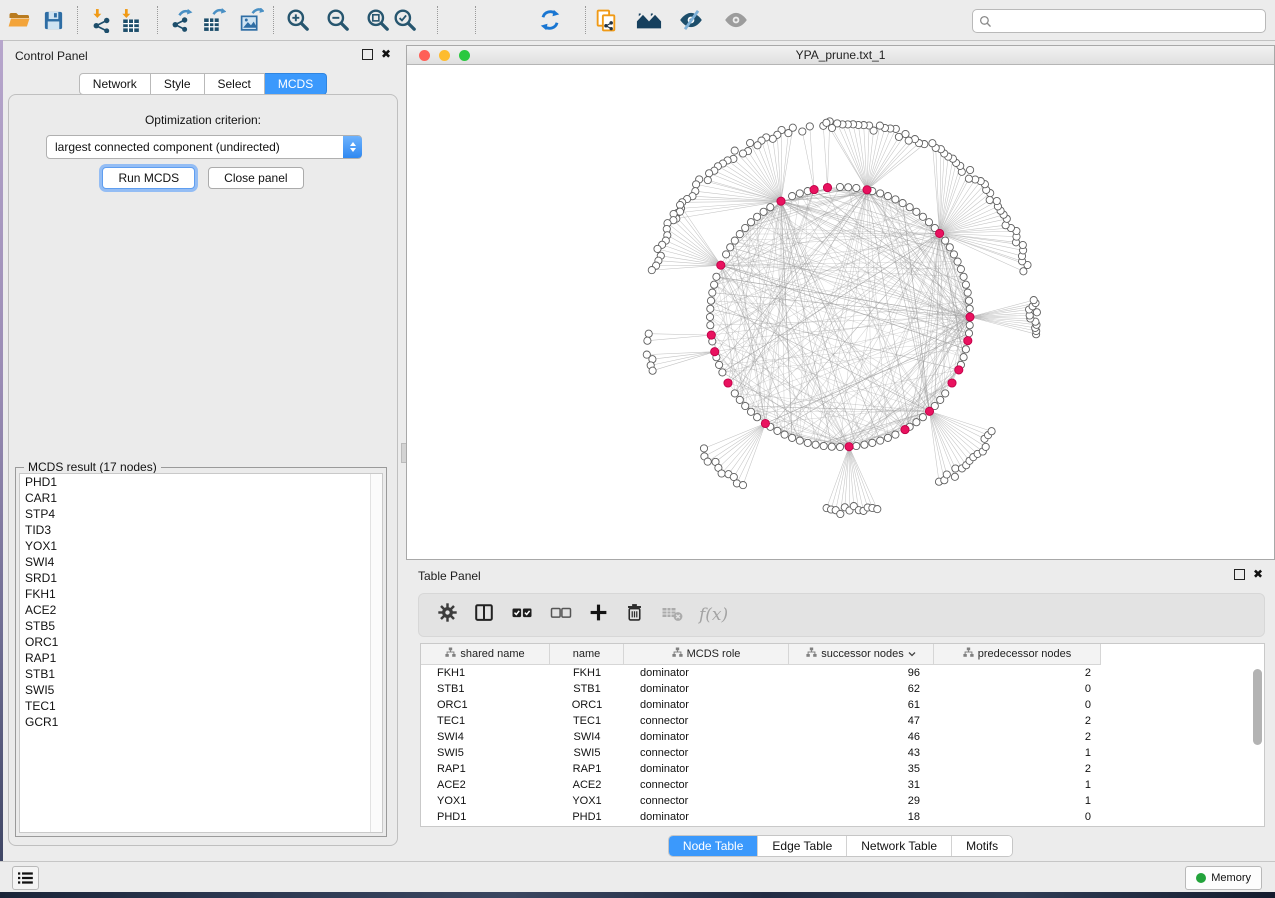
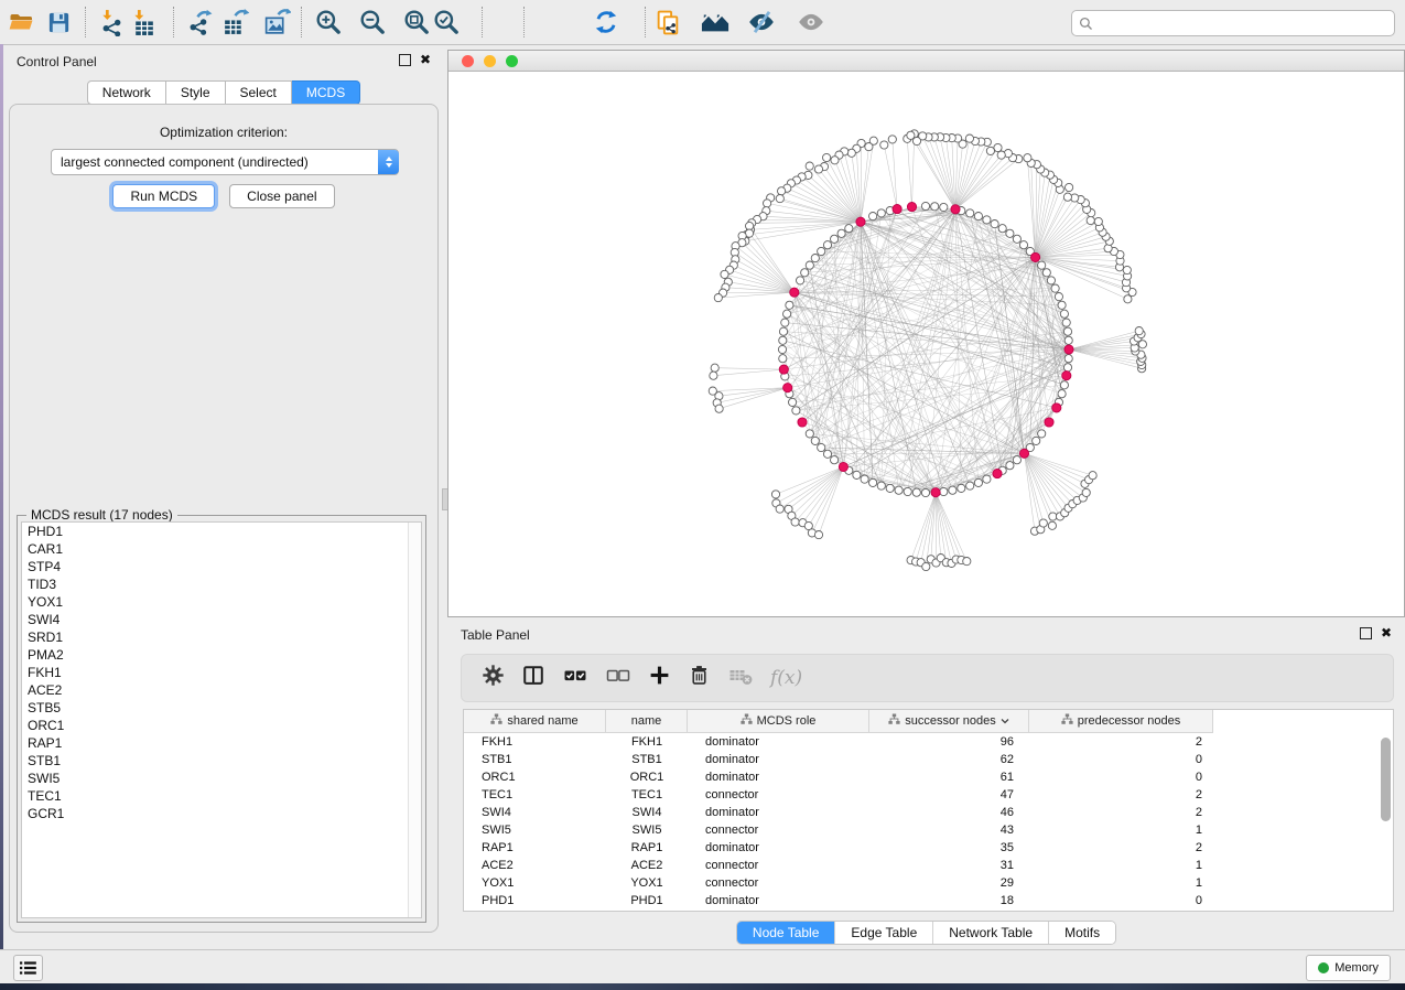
  Control Panel
  ✖
  Network
  Style
  Select
  MCDS
  Optimization criterion:
  largest connected component (undirected)
  Run MCDS
  Close panel
  MCDS result (17 nodes)
  PHD1
  CAR1
  STP4
  TID3
  YOX1
  SWI4
  SRD1
+ PMA2
  FKH1
  ACE2
  STB5
  ORC1
  RAP1
  STB1
  SWI5
  TEC1
  GCR1
- YPA_prune.txt_1
  Table Panel
  ✖
  f(x)
  shared name
  name
  MCDS role
  successor nodes
  predecessor nodes
  FKH1
  FKH1
  dominator
  96
  2
  STB1
  STB1
  dominator
  62
  0
  ORC1
  ORC1
  dominator
  61
  0
  TEC1
  TEC1
  connector
  47
  2
  SWI4
  SWI4
  dominator
  46
  2
  SWI5
  SWI5
  connector
  43
  1
  RAP1
  RAP1
  dominator
  35
  2
  ACE2
  ACE2
  connector
  31
  1
  YOX1
  YOX1
  connector
  29
  1
  PHD1
  PHD1
  dominator
  18
  0
  Node Table
  Edge Table
  Network Table
  Motifs
  Memory
